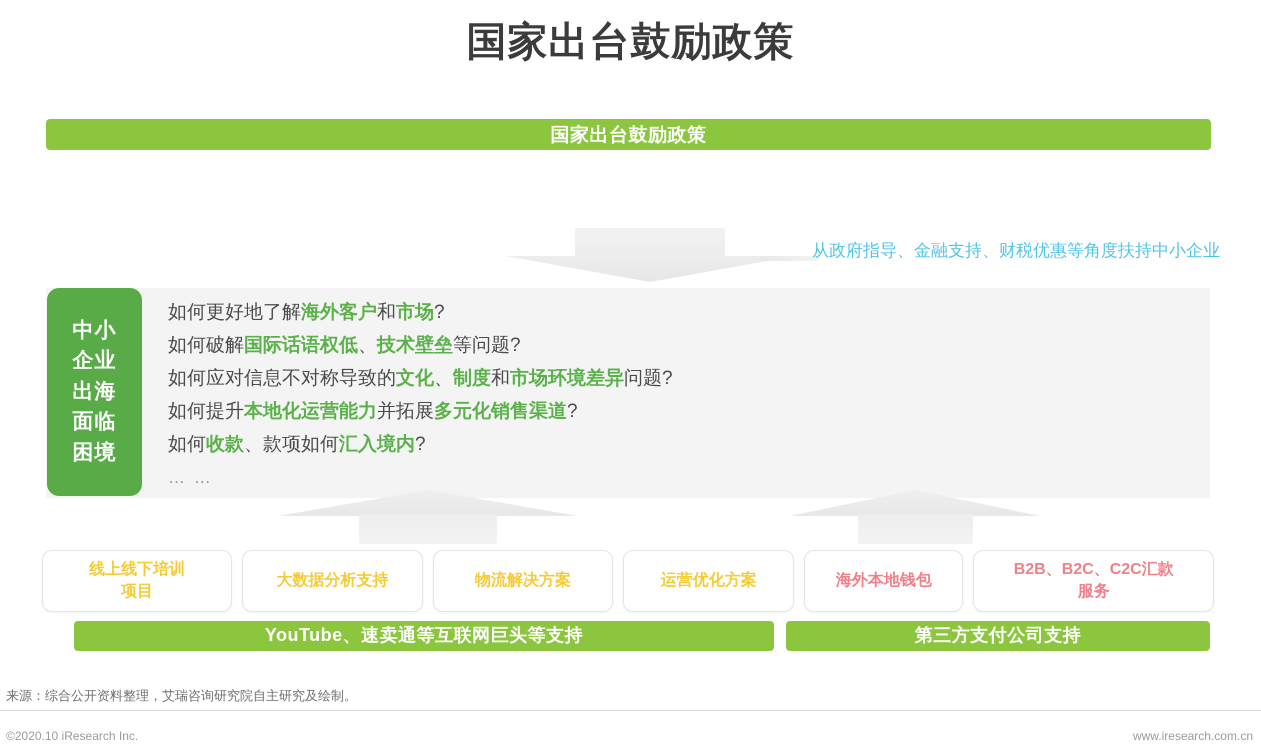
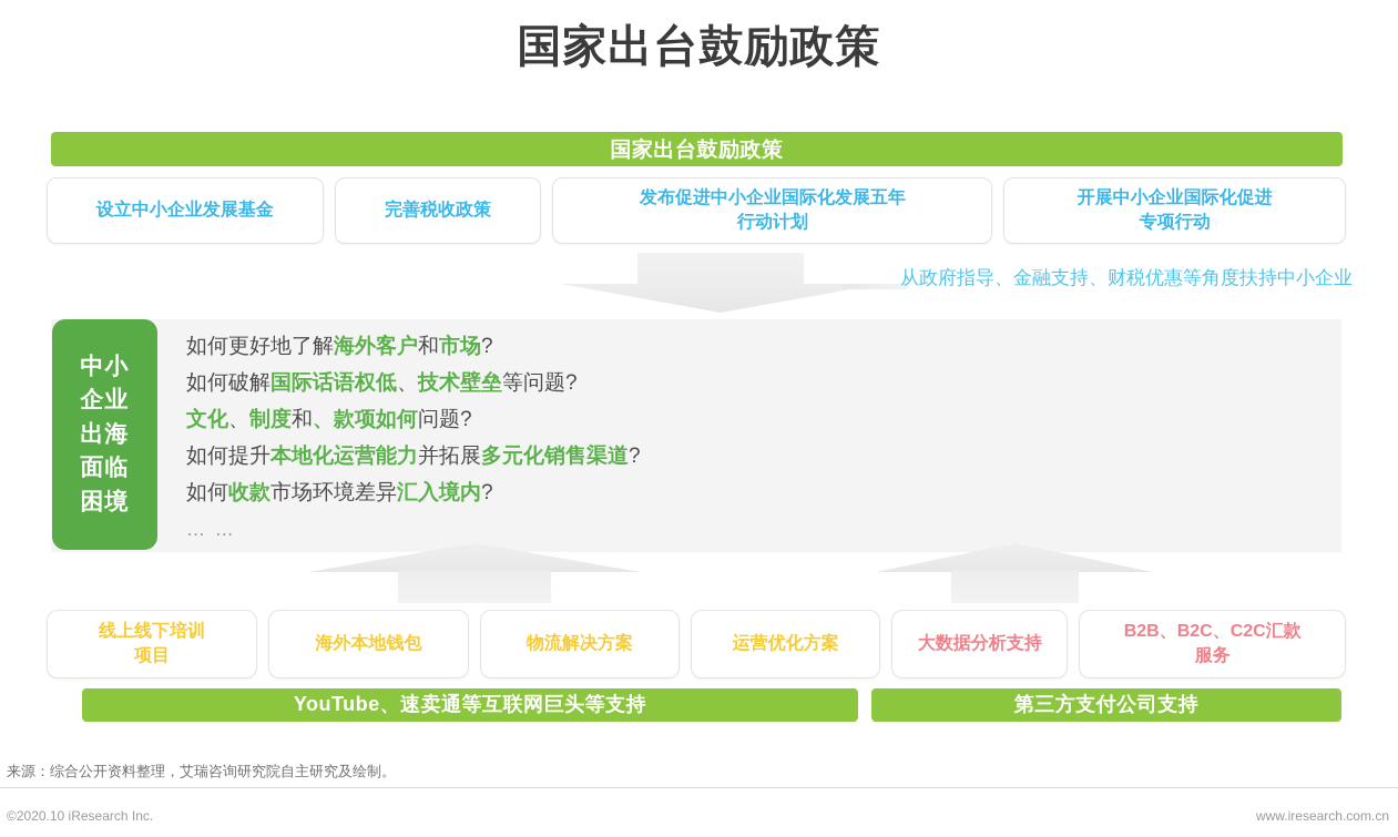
  国家出台鼓励政策
  国家出台鼓励政策
+ 设立中小企业发展基金
+ 完善税收政策
+ 发布促进中小企业国际化发展五年
+ 行动计划
+ 开展中小企业国际化促进
+ 专项行动
  从政府指导、金融支持、财税优惠等角度扶持中小企业
  中小
  企业
  出海
  面临
  困境
  如何更好地了解
  海外客户
  和
  市场
  ?
  如何破解
  国际话语权低
  、
  技术壁垒
  等问题?
- 如何应对信息不对称导致的
  文化
  、
  制度
  和
- 市场环境差异
+ 、款项如何
  问题?
  如何提升
  本地化运营能力
  并拓展
  多元化销售渠道
  ?
  如何
  收款
- 、款项如何
+ 市场环境差异
  汇入境内
  ?
  … …
  线上线下培训
  项目
- 大数据分析支持
+ 海外本地钱包
  物流解决方案
  运营优化方案
- 海外本地钱包
+ 大数据分析支持
  B2B、B2C、C2C汇款
  服务
  YouTube、速卖通等互联网巨头等支持
  第三方支付公司支持
  来源：综合公开资料整理，艾瑞咨询研究院自主研究及绘制。
  ©2020.10 iResearch Inc.
  www.iresearch.com.cn
